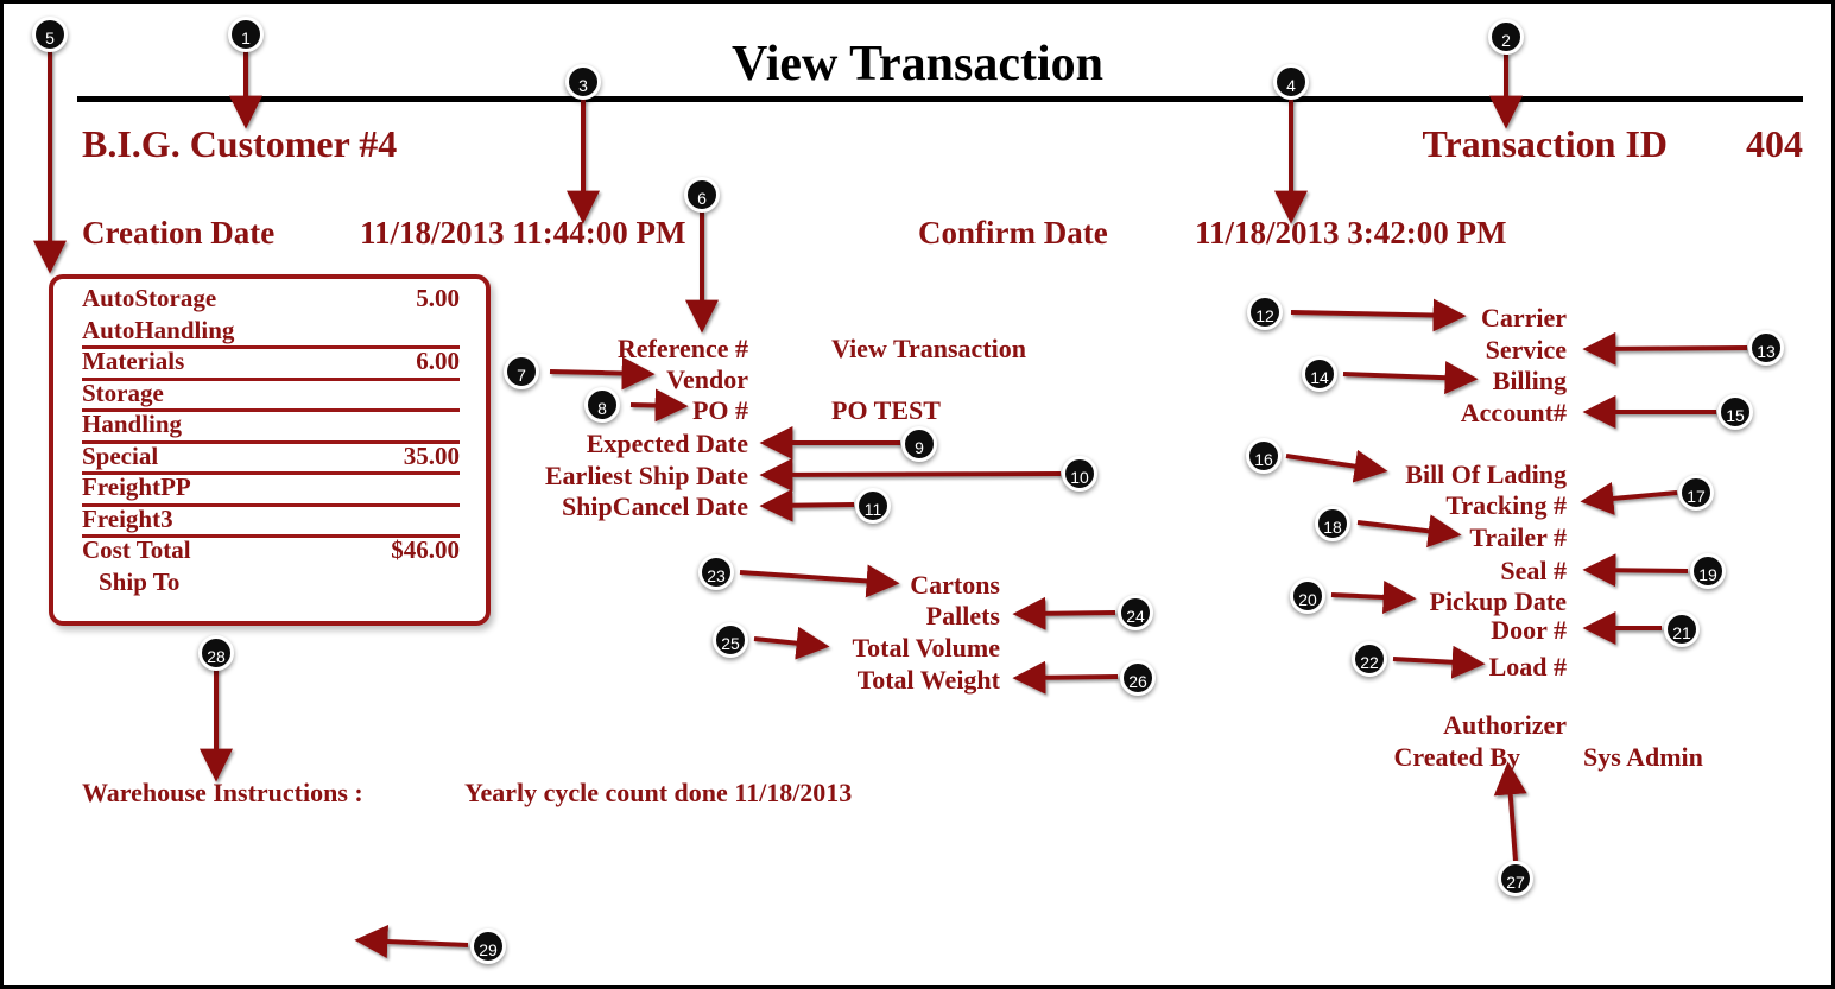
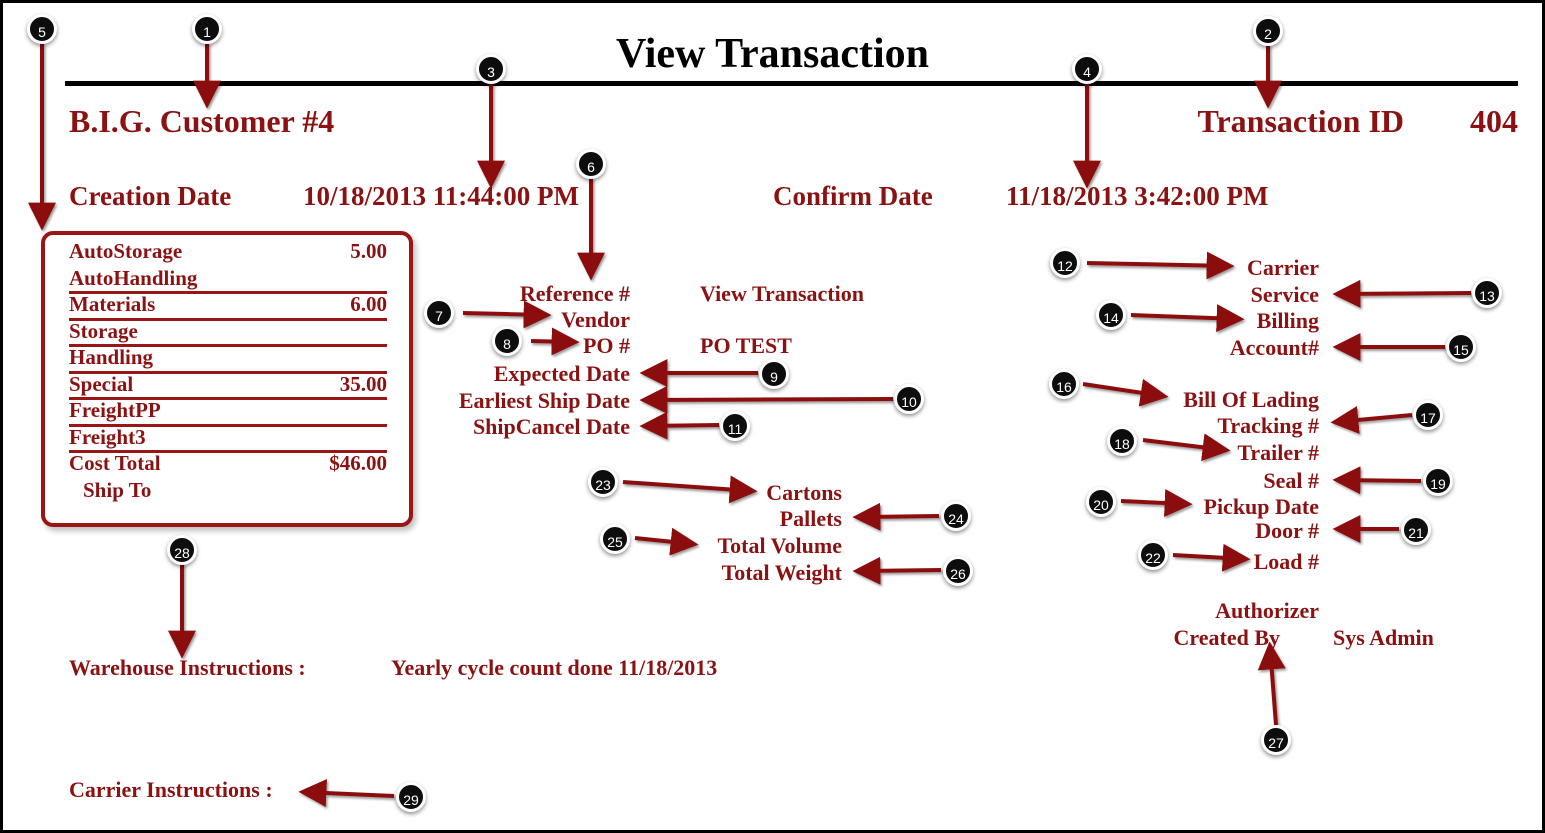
  View Transaction
  B.I.G. Customer #4
  Transaction ID
  404
  Creation Date
- 11/18/2013 11:44:00 PM
+ 10/18/2013 11:44:00 PM
  Confirm Date
  11/18/2013 3:42:00 PM
  AutoStorage
  5.00
  AutoHandling
  Materials
  6.00
  Storage
  Handling
  Special
  35.00
  FreightPP
  Freight3
  Cost Total
  $46.00
  Ship To
  Reference #
  View Transaction
  Vendor
  PO #
  PO TEST
  Expected Date
  Earliest Ship Date
  ShipCancel Date
  Cartons
  Pallets
  Total Volume
  Total Weight
  Carrier
  Service
  Billing
  Account#
  Bill Of Lading
  Tracking #
  Trailer #
  Seal #
  Pickup Date
  Door #
  Load #
  Authorizer
  Created By
  Sys Admin
  Warehouse Instructions :
  Yearly cycle count done 11/18/2013
+ Carrier Instructions :
  1
  2
  3
  4
  5
  6
  7
  8
  9
  10
  11
  12
  13
  14
  15
  16
  17
  18
  19
  20
  21
  22
  23
  24
  25
  26
  27
  28
  29
